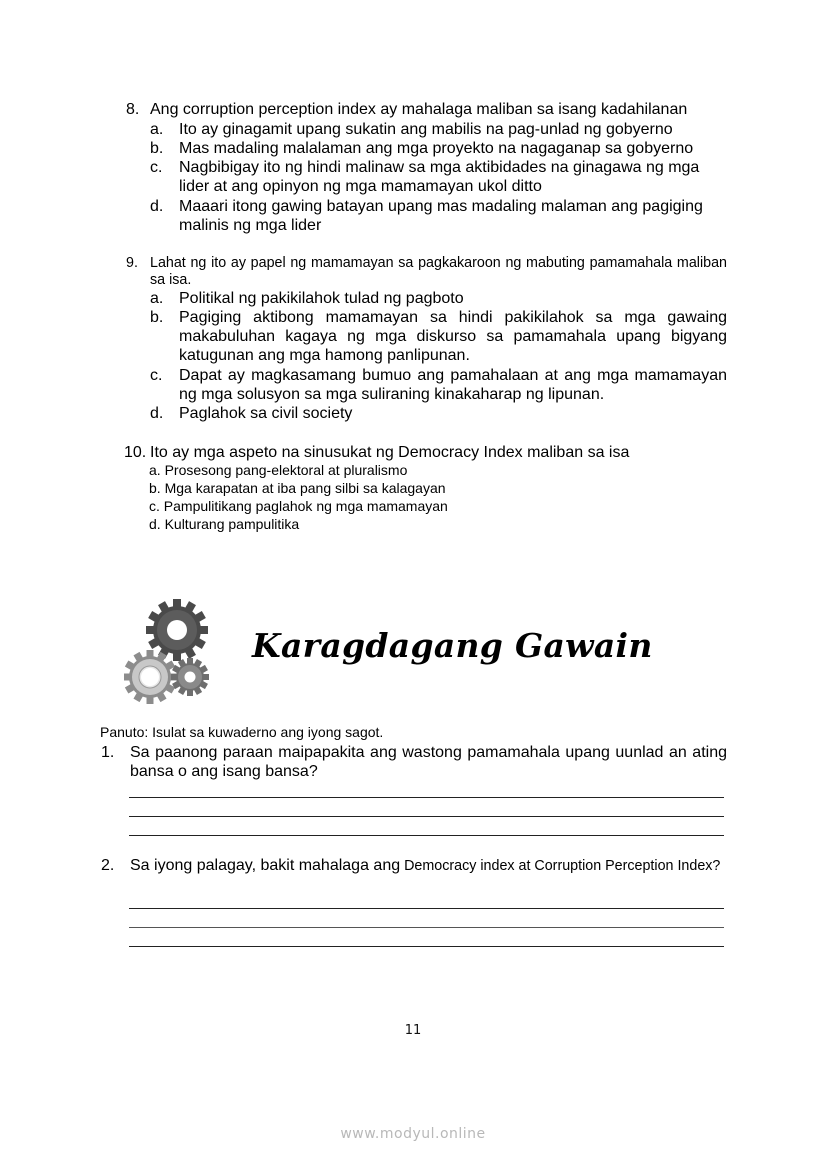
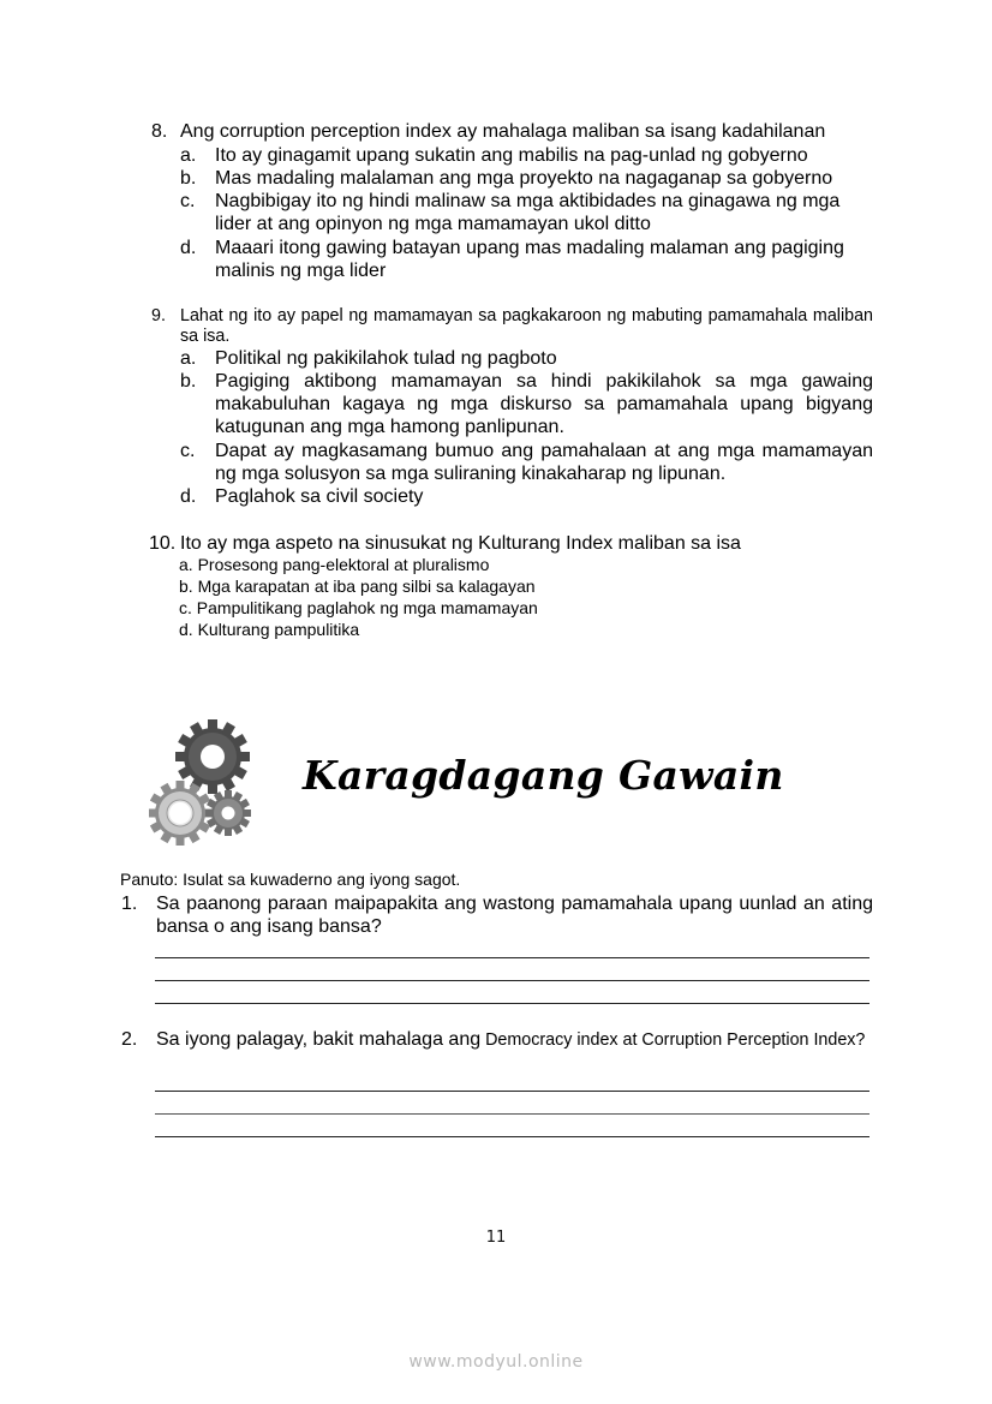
  8.
  Ang corruption perception index ay mahalaga maliban sa isang kadahilanan
  a.
  Ito ay ginagamit upang sukatin ang mabilis na pag-unlad ng gobyerno
  b.
  Mas madaling malalaman ang mga proyekto na nagaganap sa gobyerno
  c.
  Nagbibigay ito ng hindi malinaw sa mga aktibidades na ginagawa ng mga lider at ang opinyon ng mga mamamayan ukol ditto
  d.
  Maaari itong gawing batayan upang mas madaling malaman ang pagiging malinis ng mga lider
  9.
  Lahat ng ito ay papel ng mamamayan sa pagkakaroon ng mabuting pamamahala maliban sa isa.
  a.
  Politikal ng pakikilahok tulad ng pagboto
  b.
  Pagiging aktibong mamamayan sa hindi pakikilahok sa mga gawaing makabuluhan kagaya ng mga diskurso sa pamamahala upang bigyang katugunan ang mga hamong panlipunan.
  c.
  Dapat ay magkasamang bumuo ang pamahalaan at ang mga mamamayan ng mga solusyon sa mga suliraning kinakaharap ng lipunan.
  d.
  Paglahok sa civil society
  10.
- Ito ay mga aspeto na sinusukat ng Democracy Index maliban sa isa
+ Ito ay mga aspeto na sinusukat ng Kulturang Index maliban sa isa
  a. Prosesong pang-elektoral at pluralismo
  b. Mga karapatan at iba pang silbi sa kalagayan
  c. Pampulitikang paglahok ng mga mamamayan
  d. Kulturang pampulitika
  Karagdagang Gawain
  Panuto: Isulat sa kuwaderno ang iyong sagot.
  1.
  Sa paanong paraan maipapakita ang wastong pamamahala upang uunlad an ating bansa o ang isang bansa?
  2.
  Sa iyong palagay, bakit mahalaga ang Democracy index at Corruption Perception Index?
  11
  www.modyul.online
